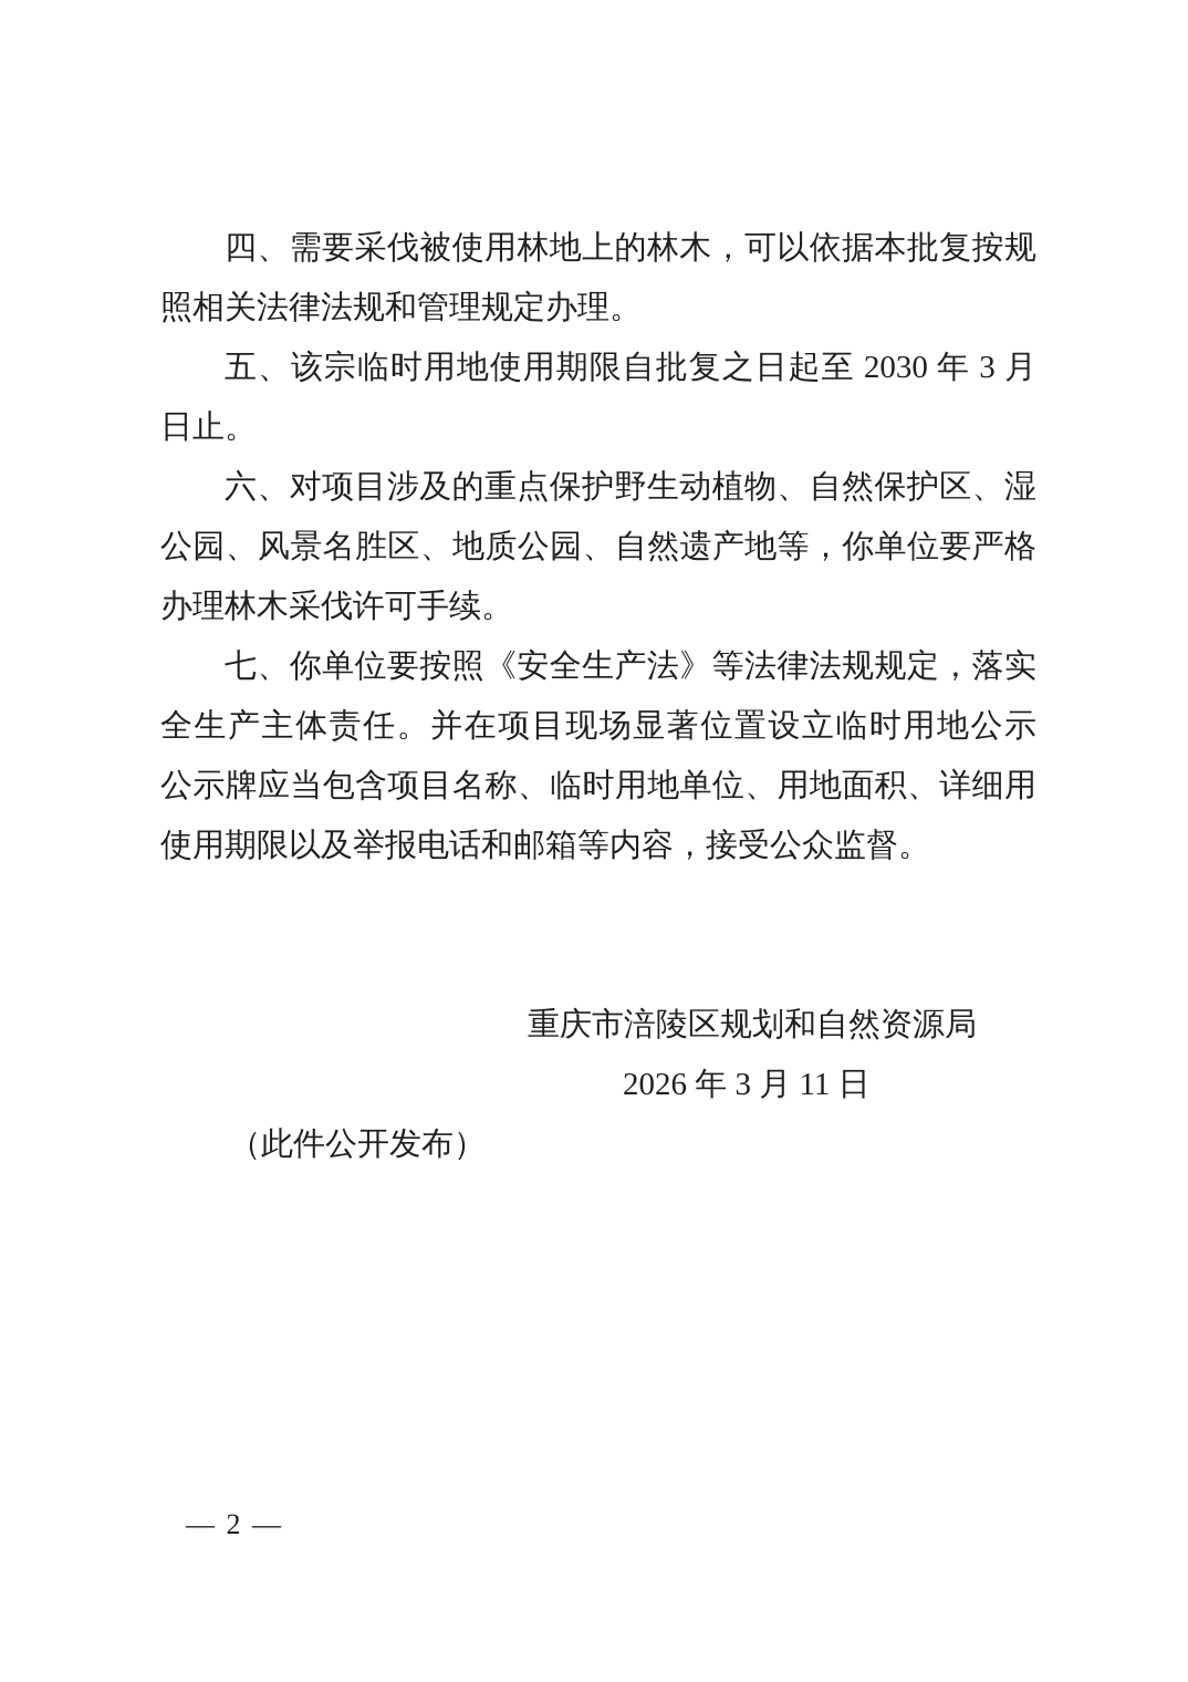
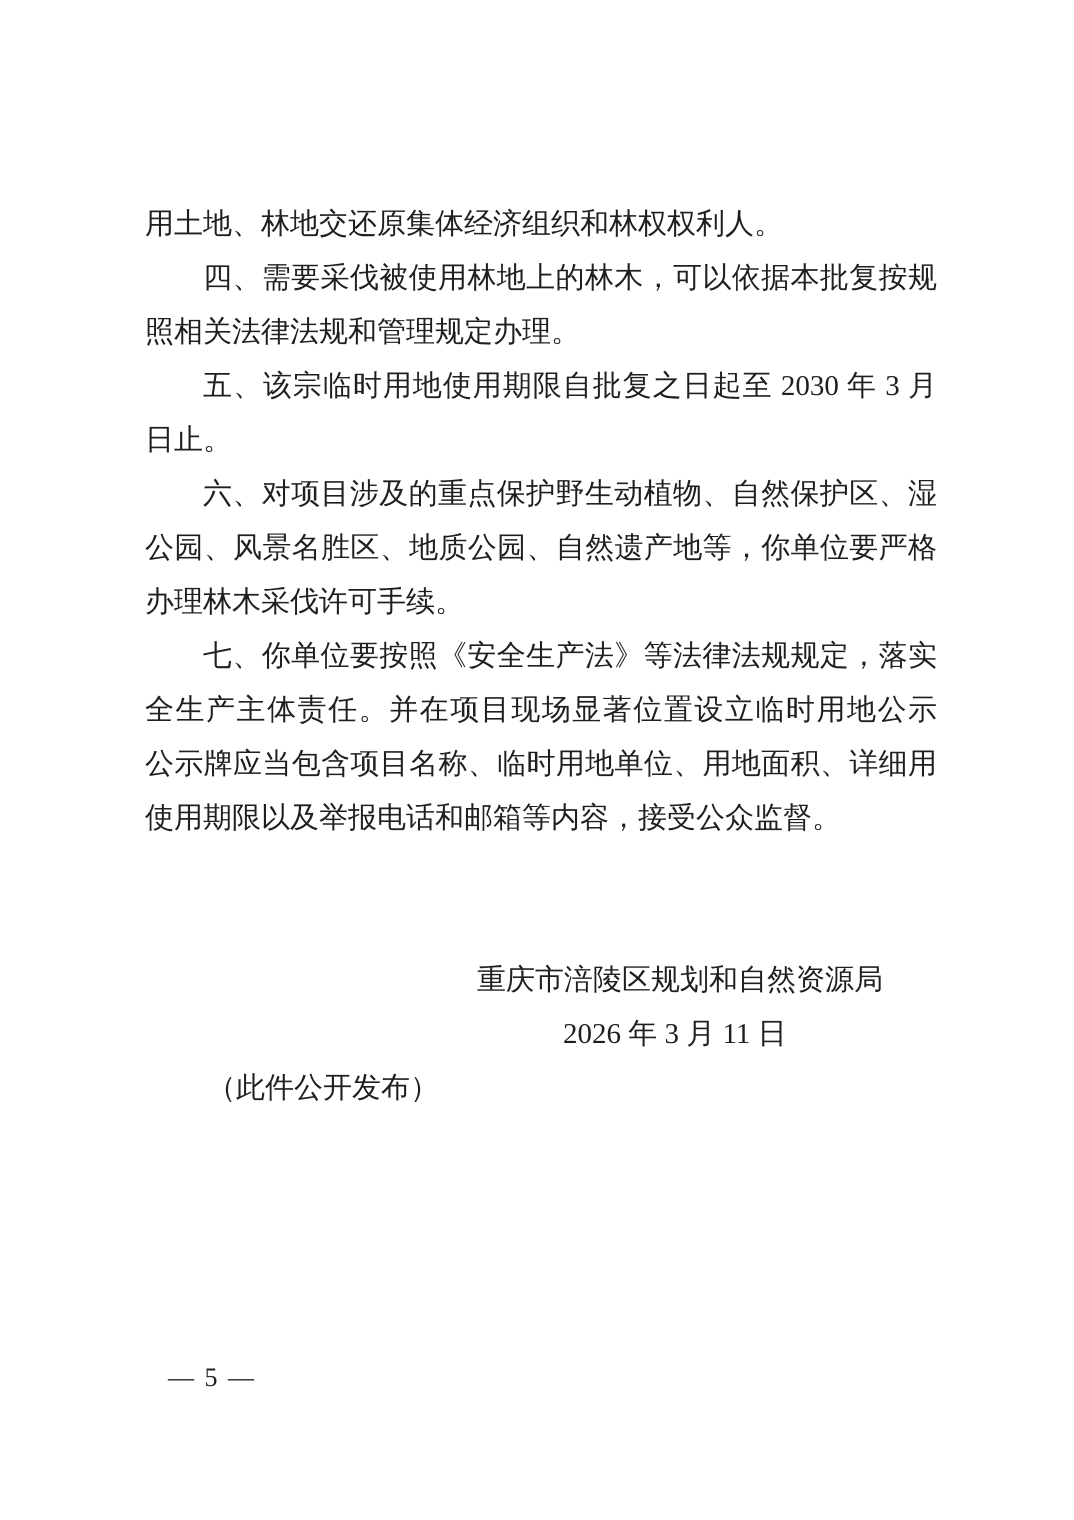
+ 用土地、林地交还原集体经济组织和林权权利人。
  四、需要采伐被使用林地上的林木，可以依据本批复按规
  照相关法律法规和管理规定办理。
  五、该宗临时用地使用期限自批复之日起至 2030 年 3 月
  日止。
  六、对项目涉及的重点保护野生动植物、自然保护区、湿
  公园、风景名胜区、地质公园、自然遗产地等，你单位要严格
  办理林木采伐许可手续。
  七、你单位要按照《安全生产法》等法律法规规定，落实
  全生产主体责任。并在项目现场显著位置设立临时用地公示
  公示牌应当包含项目名称、临时用地单位、用地面积、详细用
  使用期限以及举报电话和邮箱等内容，接受公众监督。
  重庆市涪陵区规划和自然资源局
  2026 年 3 月 11 日
  （此件公开发布）
- — 2 —
+ — 5 —
